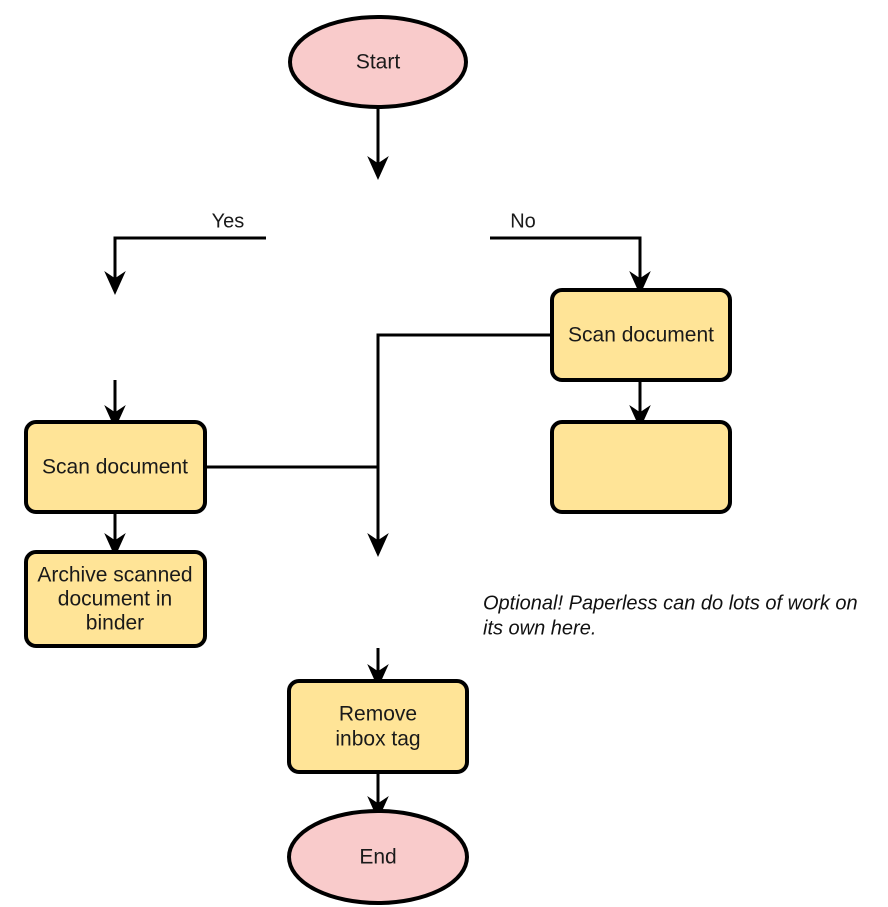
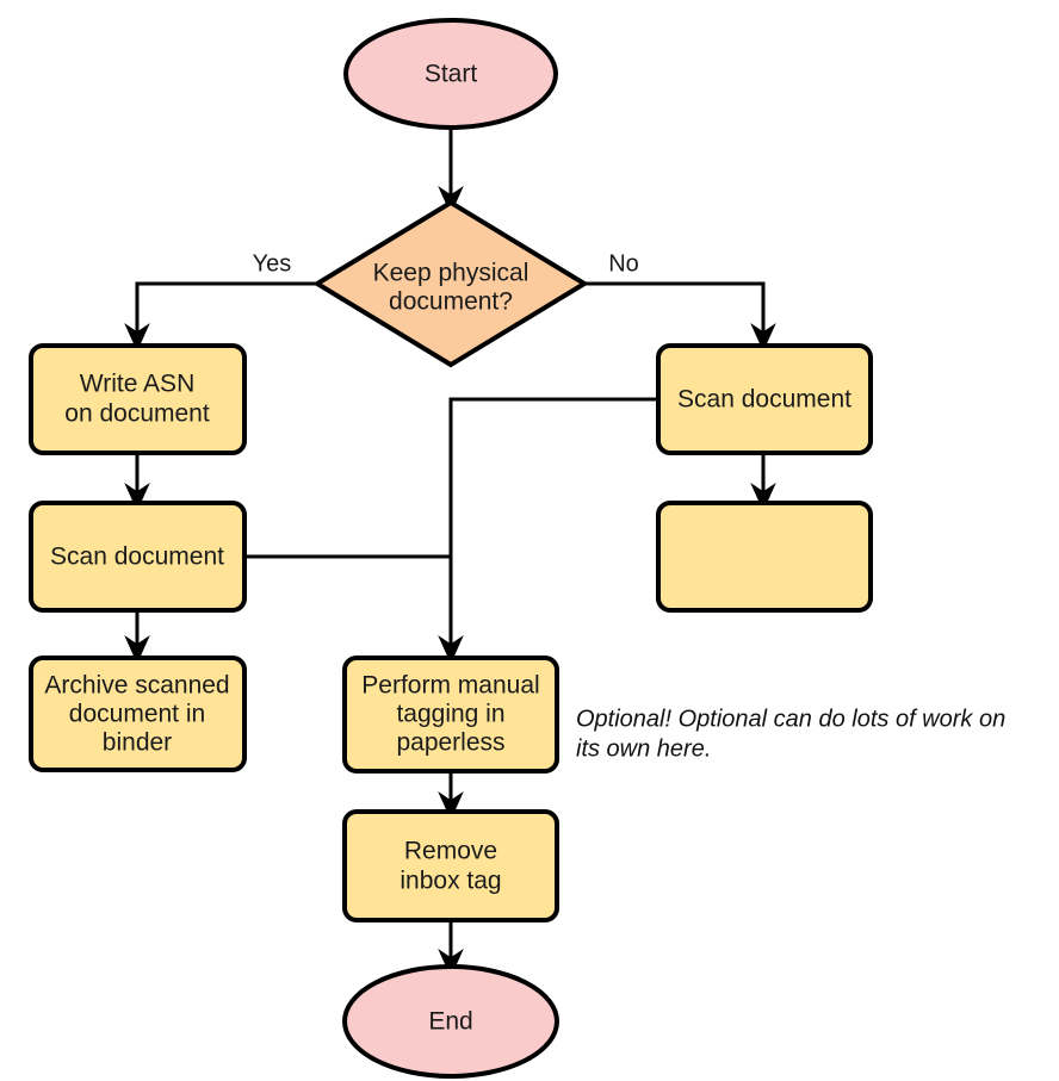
  Yes
  No
  Start
+ Keep physical
+ document?
+ Write ASN
+ on document
  Scan document
  Archive scanned
  document in
  binder
  Scan document
+ Perform manual
+ tagging in
+ paperless
  Remove
  inbox tag
  End
- Optional! Paperless can do lots of work on
+ Optional! Optional can do lots of work on
  its own here.
